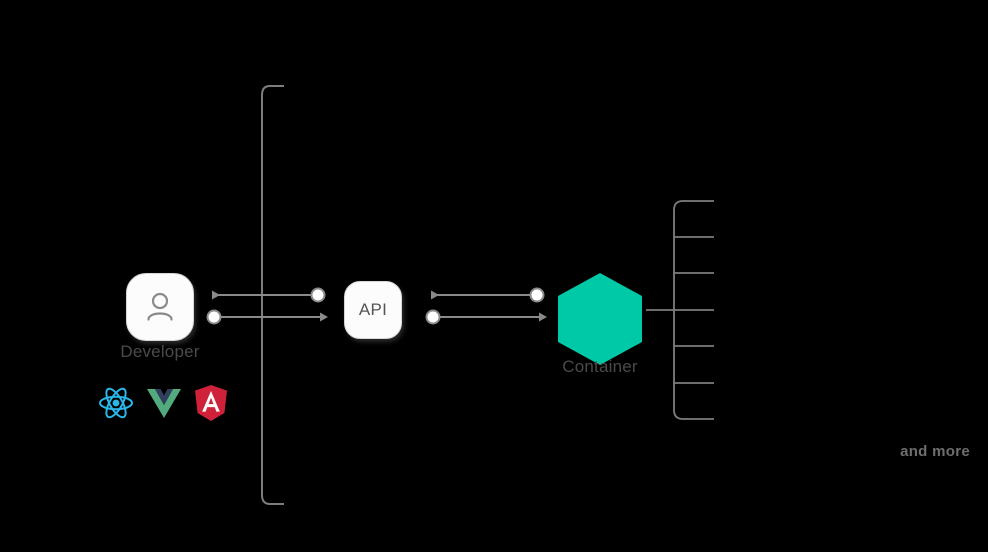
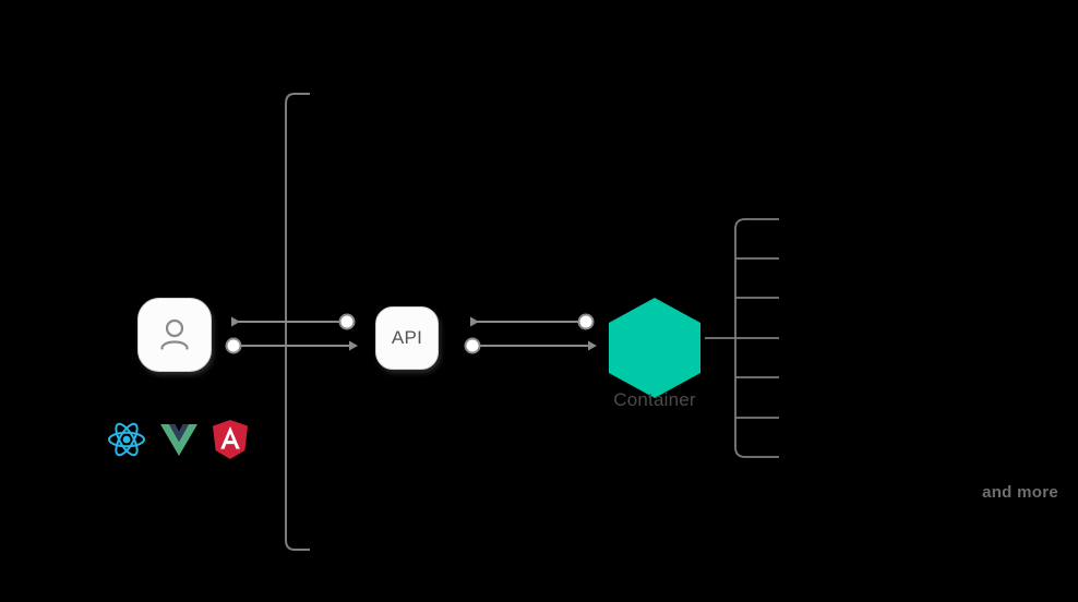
- Developer
  API
  Container
  and more
